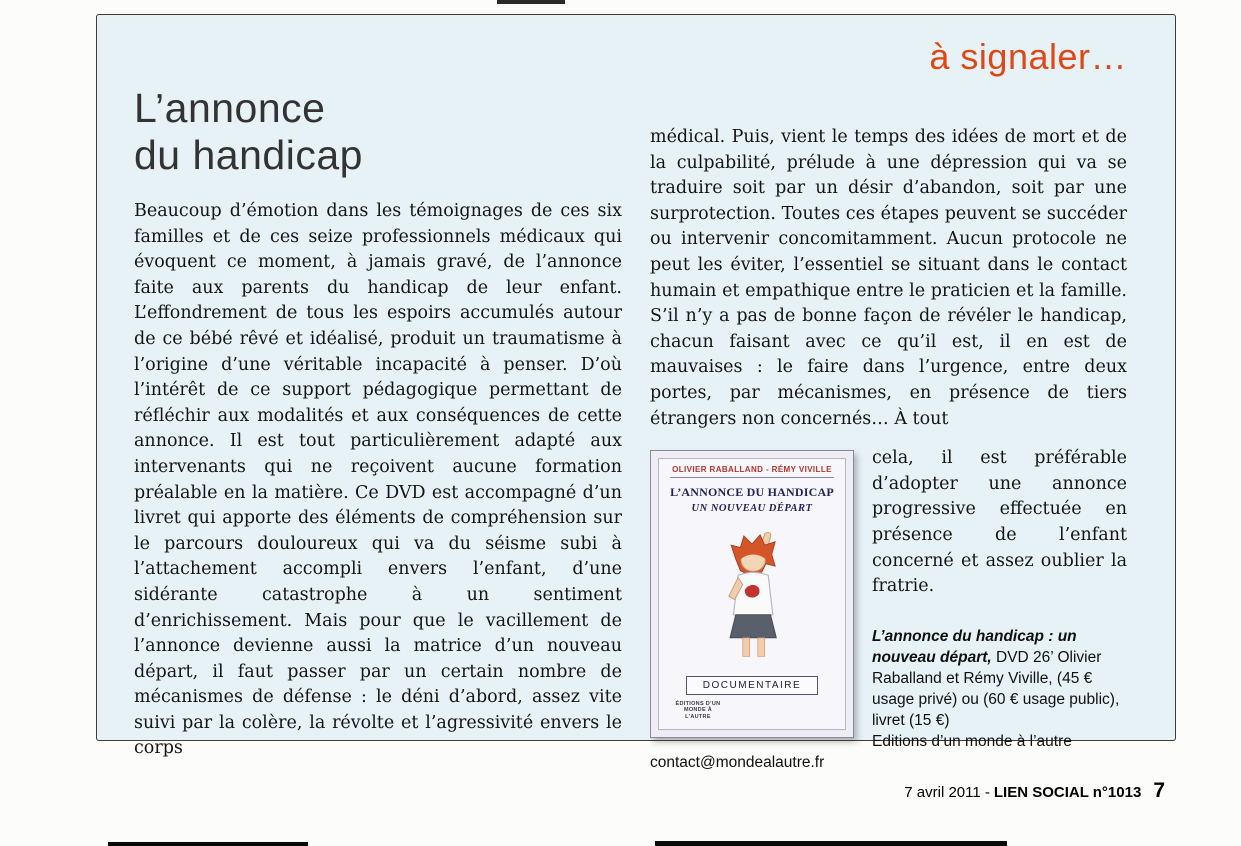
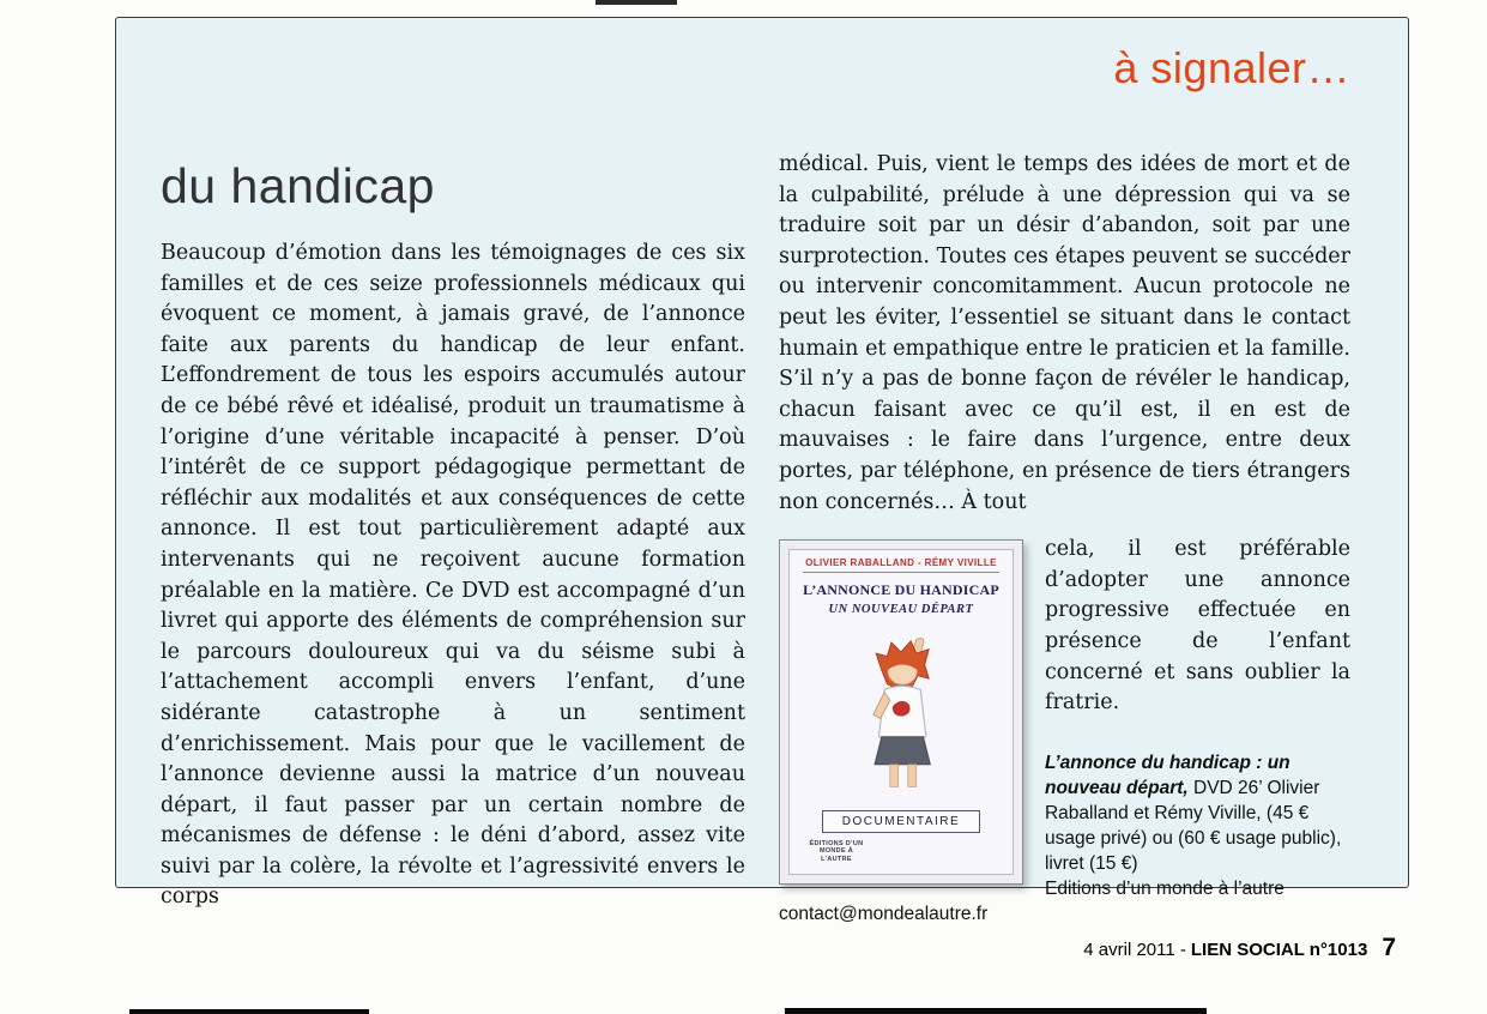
  à signaler…
- L’annonce
  du handicap
  Beaucoup d’émotion dans les témoignages de ces six familles et de ces seize professionnels médicaux qui évoquent ce moment, à jamais gravé, de l’annonce faite aux parents du handicap de leur enfant. L’effondrement de tous les espoirs accumulés autour de ce bébé rêvé et idéalisé, produit un traumatisme à l’origine d’une véritable incapacité à penser. D’où l’intérêt de ce support pédagogique permettant de réfléchir aux modalités et aux conséquences de cette annonce. Il est tout particulièrement adapté aux intervenants qui ne reçoivent aucune formation préalable en la matière. Ce DVD est accompagné d’un livret qui apporte des éléments de compréhension sur le parcours douloureux qui va du séisme subi à l’attachement accompli envers l’enfant, d’une sidérante catastrophe à un sentiment d’enrichissement. Mais pour que le vacillement de l’annonce devienne aussi la matrice d’un nouveau départ, il faut passer par un certain nombre de mécanismes de défense : le déni d’abord, assez vite suivi par la colère, la révolte et l’agressivité envers le corps
- médical. Puis, vient le temps des idées de mort et de la culpabilité, prélude à une dépression qui va se traduire soit par un désir d’abandon, soit par une surprotection. Toutes ces étapes peuvent se succéder ou intervenir concomitamment. Aucun protocole ne peut les éviter, l’essentiel se situant dans le contact humain et empathique entre le praticien et la famille. S’il n’y a pas de bonne façon de révéler le handicap, chacun faisant avec ce qu’il est, il en est de mauvaises : le faire dans l’urgence, entre deux portes, par mécanismes, en présence de tiers étrangers non concernés… À tout
+ médical. Puis, vient le temps des idées de mort et de la culpabilité, prélude à une dépression qui va se traduire soit par un désir d’abandon, soit par une surprotection. Toutes ces étapes peuvent se succéder ou intervenir concomitamment. Aucun protocole ne peut les éviter, l’essentiel se situant dans le contact humain et empathique entre le praticien et la famille. S’il n’y a pas de bonne façon de révéler le handicap, chacun faisant avec ce qu’il est, il en est de mauvaises : le faire dans l’urgence, entre deux portes, par téléphone, en présence de tiers étrangers non concernés… À tout
  OLIVIER RABALLAND - RÉMY VIVILLE
  L’ANNONCE DU HANDICAP
  UN NOUVEAU DÉPART
  DOCUMENTAIRE
- cela, il est préférable d’adopter une annonce progressive effectuée en présence de l’enfant concerné et assez oublier la fratrie.
+ cela, il est préférable d’adopter une annonce progressive effectuée en présence de l’enfant concerné et sans oublier la fratrie.
  L’annonce du handicap : un nouveau départ, DVD 26’ Olivier Raballand et Rémy Viville, (45 € usage privé) ou (60 € usage public), livret (15 €)
  Editions d’un monde à l’autre
  contact@mondealautre.fr
- 7 avril 2011 -
+ 4 avril 2011 -
  LIEN SOCIAL n°1013
  7
